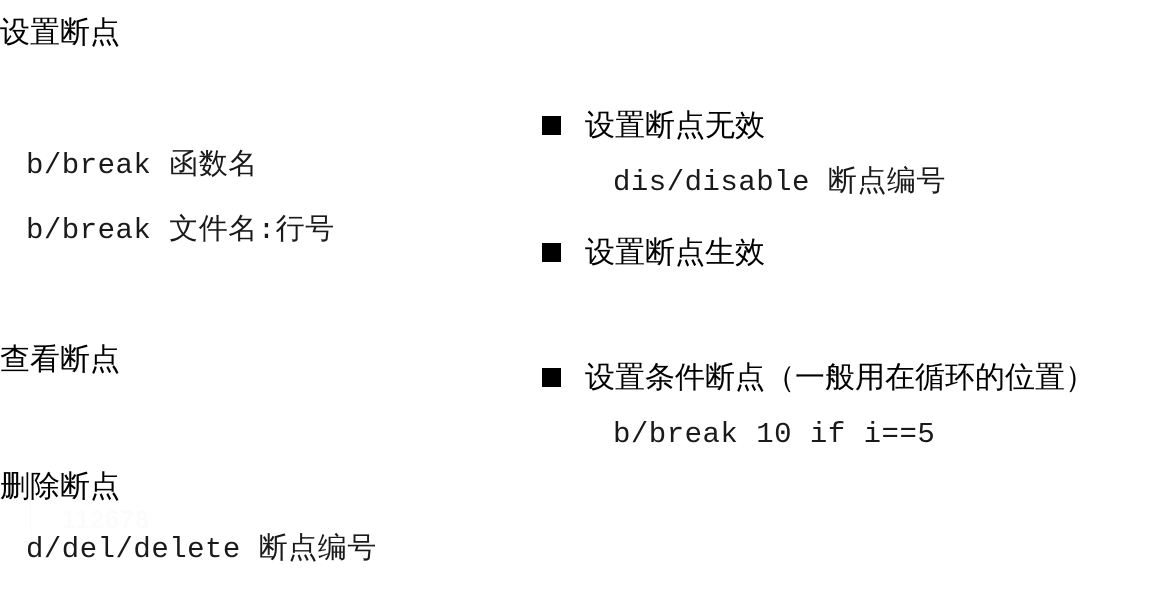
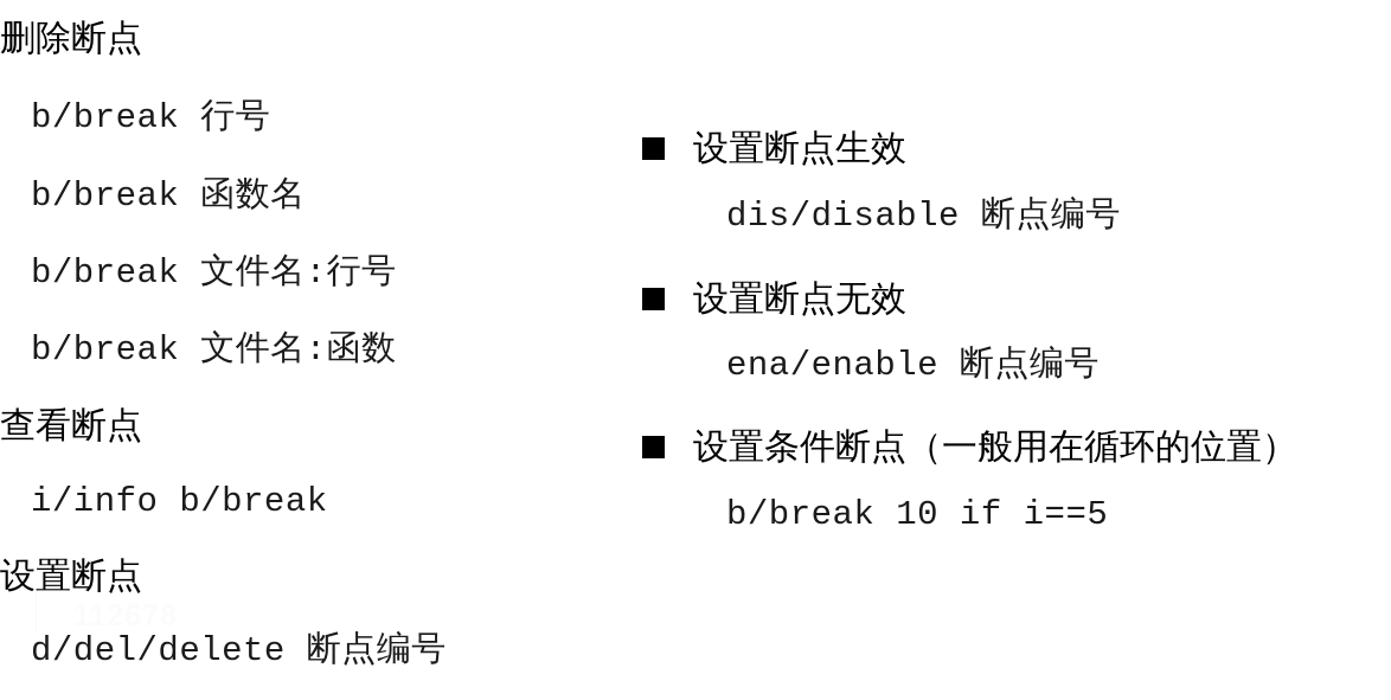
- 设置断点
+ 删除断点
+ b/break 行号
  b/break 函数名
  b/break 文件名:行号
+ b/break 文件名:函数
  查看断点
+ i/info b/break
- 删除断点
+ 设置断点
  d/del/delete 断点编号
- 设置断点无效
+ 设置断点生效
  dis/disable 断点编号
- 设置断点生效
+ 设置断点无效
+ ena/enable 断点编号
  设置条件断点（一般用在循环的位置）
  b/break 10 if i==5
